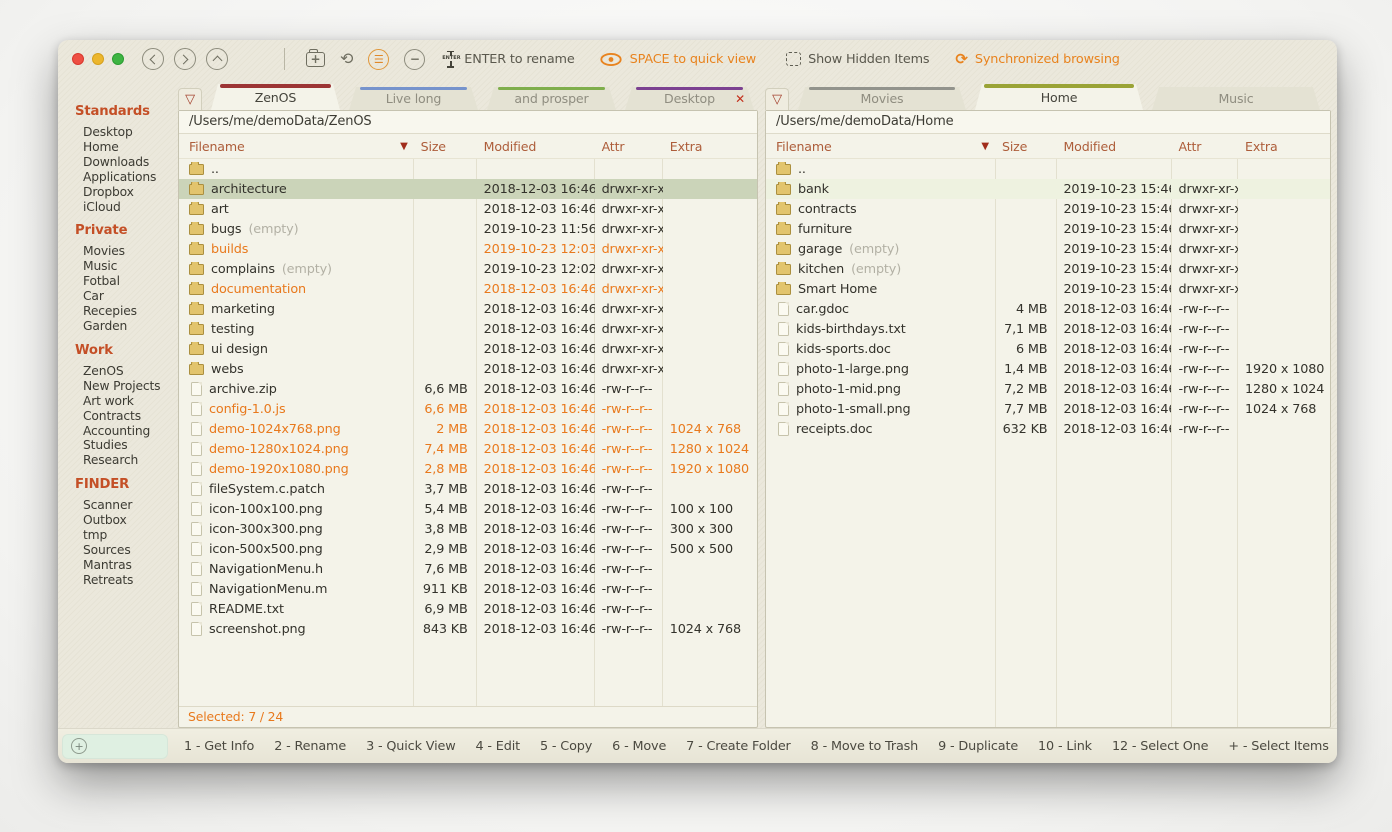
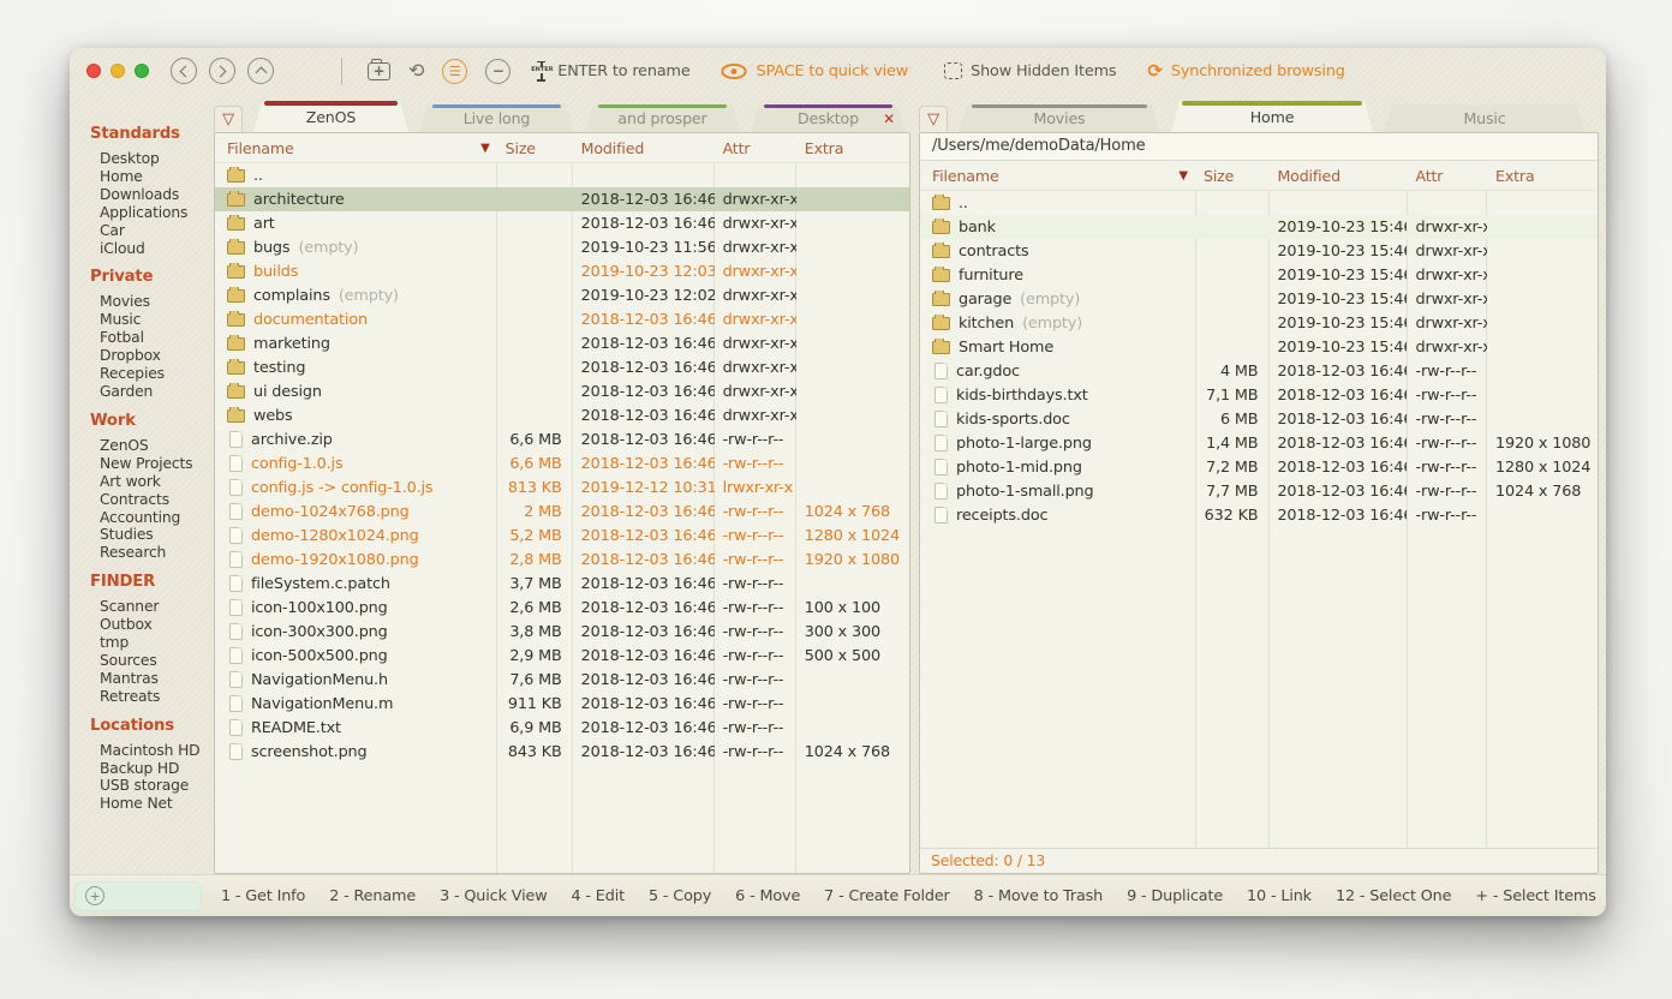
  +
  ⟲
  ☰
  −
  ENTER to rename
  SPACE to quick view
  Show Hidden Items
  ⟳
  Synchronized browsing
  Standards
  Desktop
  Home
  Downloads
  Applications
- Dropbox
+ Car
  iCloud
  Private
  Movies
  Music
  Fotbal
- Car
+ Dropbox
  Recepies
  Garden
  Work
  ZenOS
  New Projects
  Art work
  Contracts
  Accounting
  Studies
  Research
  FINDER
  Scanner
  Outbox
  tmp
  Sources
  Mantras
  Retreats
+ Locations
+ Macintosh HD
+ Backup HD
+ USB storage
+ Home Net
  ▽
  ZenOS
  Live long
  and prosper
  Desktop
  ✕
- /Users/me/demoData/ZenOS
  Filename
  ▼
  Size
  Modified
  Attr
  Extra
  ..
  architecture
  2018-12-03 16:46
  drwxr-xr-x
  art
  2018-12-03 16:46
  drwxr-xr-x
  bugs
  (empty)
  2019-10-23 11:56
  drwxr-xr-x
  builds
  2019-10-23 12:03
  drwxr-xr-x
  complains
  (empty)
  2019-10-23 12:02
  drwxr-xr-x
  documentation
  2018-12-03 16:46
  drwxr-xr-x
  marketing
  2018-12-03 16:46
  drwxr-xr-x
  testing
  2018-12-03 16:46
  drwxr-xr-x
  ui design
  2018-12-03 16:46
  drwxr-xr-x
  webs
  2018-12-03 16:46
  drwxr-xr-x
  archive.zip
  6,6 MB
  2018-12-03 16:46
  -rw-r--r--
  config-1.0.js
  6,6 MB
  2018-12-03 16:46
  -rw-r--r--
+ config.js -> config-1.0.js
+ 813 KB
+ 2019-12-12 10:31
+ lrwxr-xr-x
  demo-1024x768.png
  2 MB
  2018-12-03 16:46
  -rw-r--r--
  1024 x 768
  demo-1280x1024.png
- 7,4 MB
+ 5,2 MB
  2018-12-03 16:46
  -rw-r--r--
  1280 x 1024
  demo-1920x1080.png
  2,8 MB
  2018-12-03 16:46
  -rw-r--r--
  1920 x 1080
  fileSystem.c.patch
  3,7 MB
  2018-12-03 16:46
  -rw-r--r--
  icon-100x100.png
- 5,4 MB
+ 2,6 MB
  2018-12-03 16:46
  -rw-r--r--
  100 x 100
  icon-300x300.png
  3,8 MB
  2018-12-03 16:46
  -rw-r--r--
  300 x 300
  icon-500x500.png
  2,9 MB
  2018-12-03 16:46
  -rw-r--r--
  500 x 500
  NavigationMenu.h
  7,6 MB
  2018-12-03 16:46
  -rw-r--r--
  NavigationMenu.m
  911 KB
  2018-12-03 16:46
  -rw-r--r--
  README.txt
  6,9 MB
  2018-12-03 16:46
  -rw-r--r--
  screenshot.png
  843 KB
  2018-12-03 16:46
  -rw-r--r--
  1024 x 768
- Selected: 7 / 24
  ▽
  Movies
  Home
  Music
  /Users/me/demoData/Home
  Filename
  ▼
  Size
  Modified
  Attr
  Extra
  ..
  bank
  2019-10-23 15:4
  drwxr-xr-x
  contracts
  2019-10-23 15:4
  drwxr-xr-x
  furniture
  2019-10-23 15:4
  drwxr-xr-x
  garage
  (empty)
  2019-10-23 15:4
  drwxr-xr-x
  kitchen
  (empty)
  2019-10-23 15:4
  drwxr-xr-x
  Smart Home
  2019-10-23 15:4
  drwxr-xr-x
  car.gdoc
  4 MB
  2018-12-03 16:4
  -rw-r--r--
  kids-birthdays.txt
  7,1 MB
  2018-12-03 16:4
  -rw-r--r--
  kids-sports.doc
  6 MB
  2018-12-03 16:4
  -rw-r--r--
  photo-1-large.png
  1,4 MB
  2018-12-03 16:4
  -rw-r--r--
  1920 x 1080
  photo-1-mid.png
  7,2 MB
  2018-12-03 16:4
  -rw-r--r--
  1280 x 1024
  photo-1-small.png
  7,7 MB
  2018-12-03 16:4
  -rw-r--r--
  1024 x 768
  receipts.doc
  632 KB
  2018-12-03 16:4
  -rw-r--r--
+ Selected: 0 / 13
  +
  1 - Get Info
  2 - Rename
  3 - Quick View
  4 - Edit
  5 - Copy
  6 - Move
  7 - Create Folder
  8 - Move to Trash
  9 - Duplicate
  10 - Link
  12 - Select One
  + - Select Items
